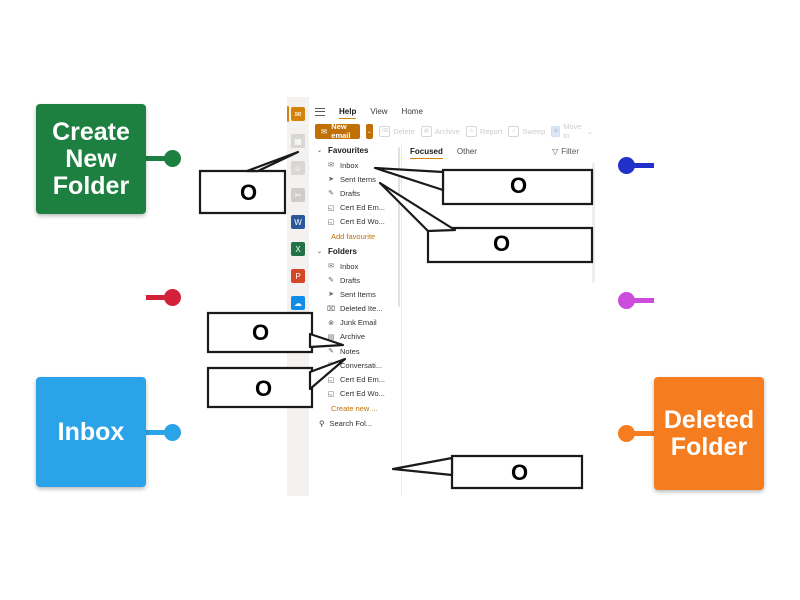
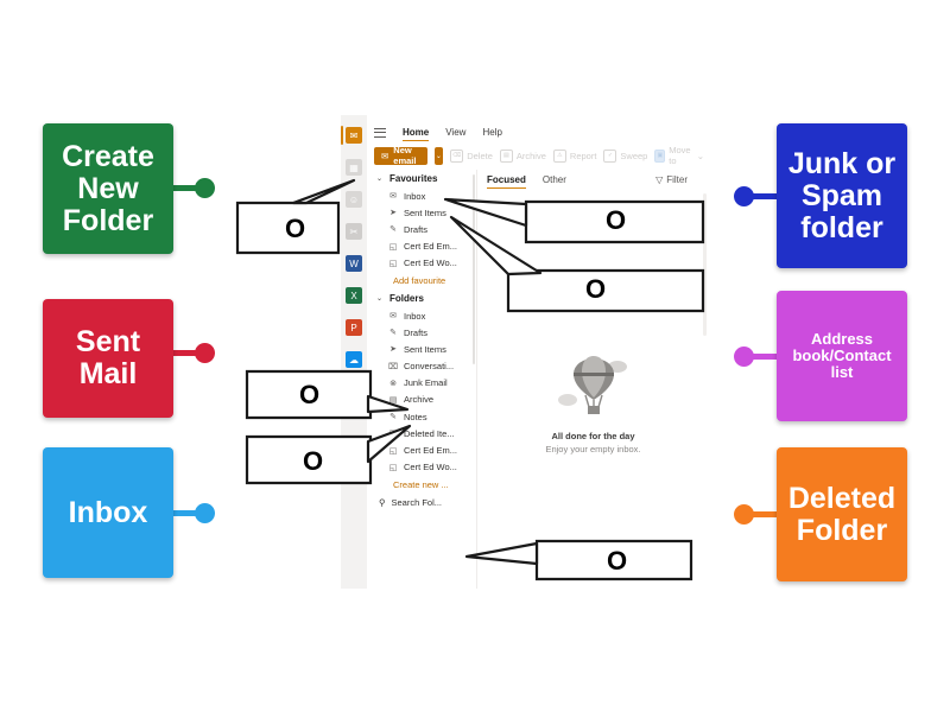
  Create
  New
  Folder
+ Sent
+ Mail
  Inbox
+ Junk or
+ Spam
+ folder
+ Address
+ book/Contact
+ list
  Deleted
  Folder
  ✉
  ▦
  ✂
  W
  X
  P
  ☁
- Help
+ Home
  View
- Home
+ Help
  ✉
  New email
  Delete
  Archive
  Report
  Sweep
  Move to
  ⌄
  Favourites
  Inbox
  Sent Items
  Drafts
  Cert Ed Em...
  Cert Ed Wo...
  Add favourite
  Folders
  Inbox
  Drafts
  Sent Items
- Deleted Ite...
+ Conversati...
  Junk Email
  Archive
  Notes
- Conversati...
+ Deleted Ite...
  Cert Ed Em...
  Cert Ed Wo...
  Create new ...
  ⚲
  Search Fol...
  Focused
  Other
  ▽
  Filter
+ All done for the day
+ Enjoy your empty inbox.
  O
  O
  O
  O
  O
  O
